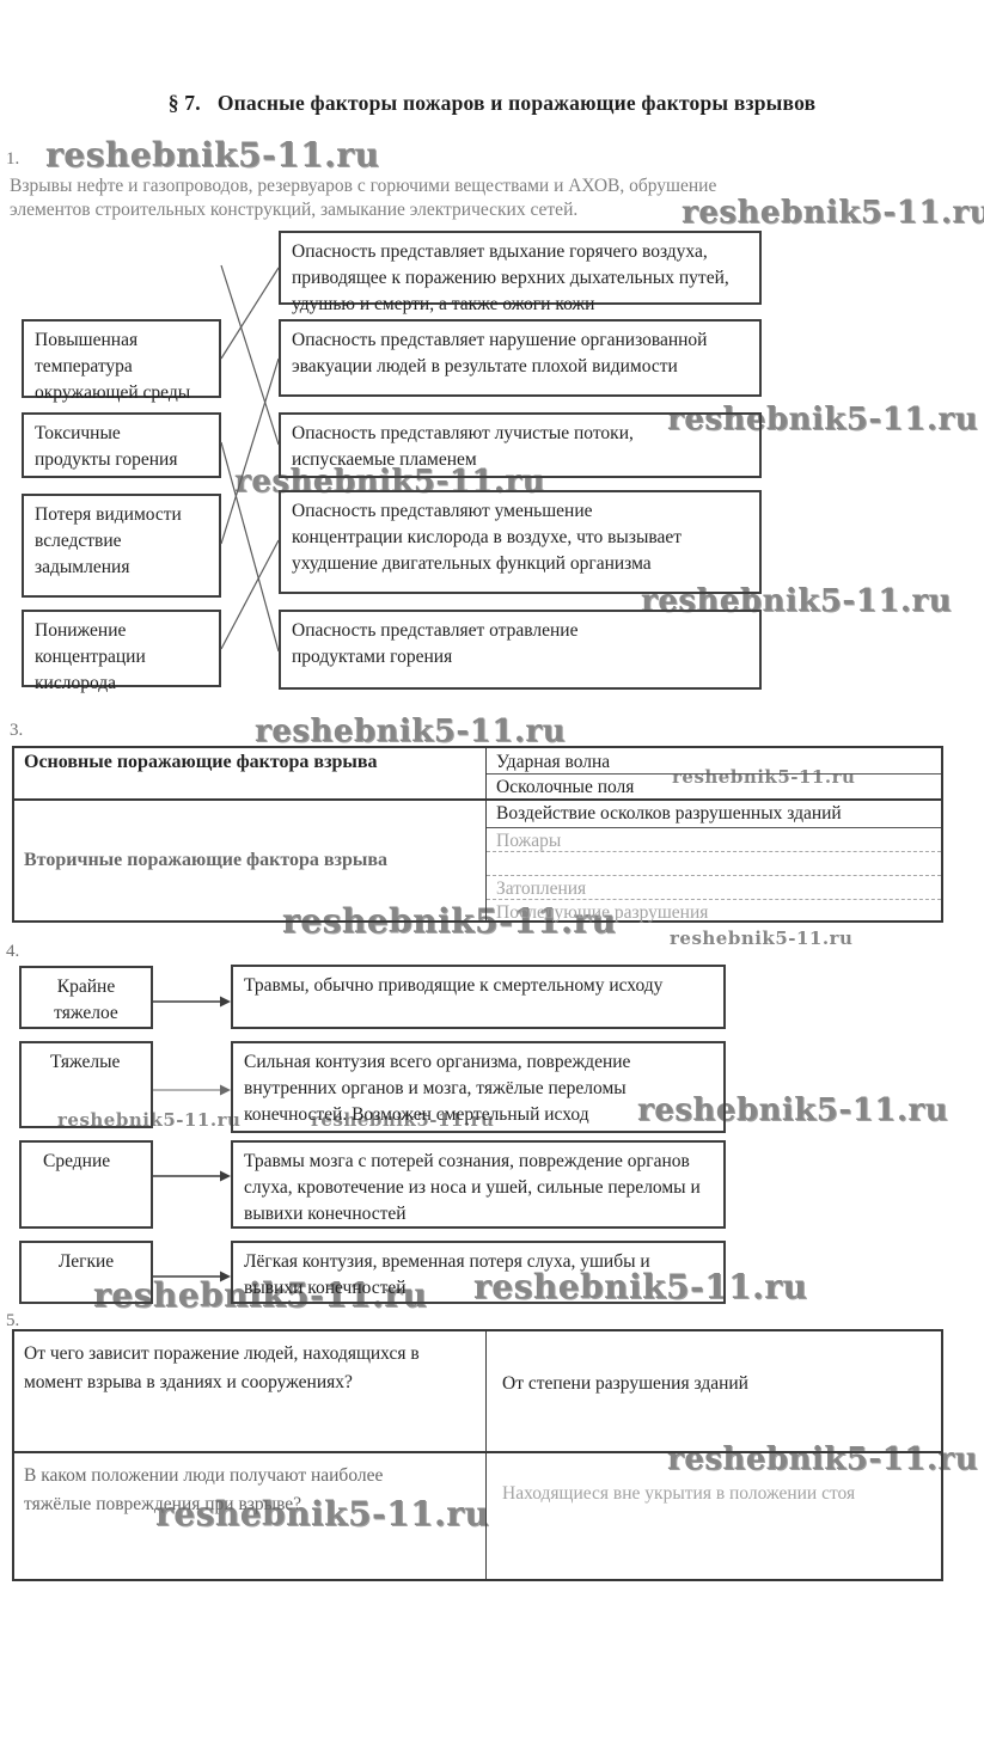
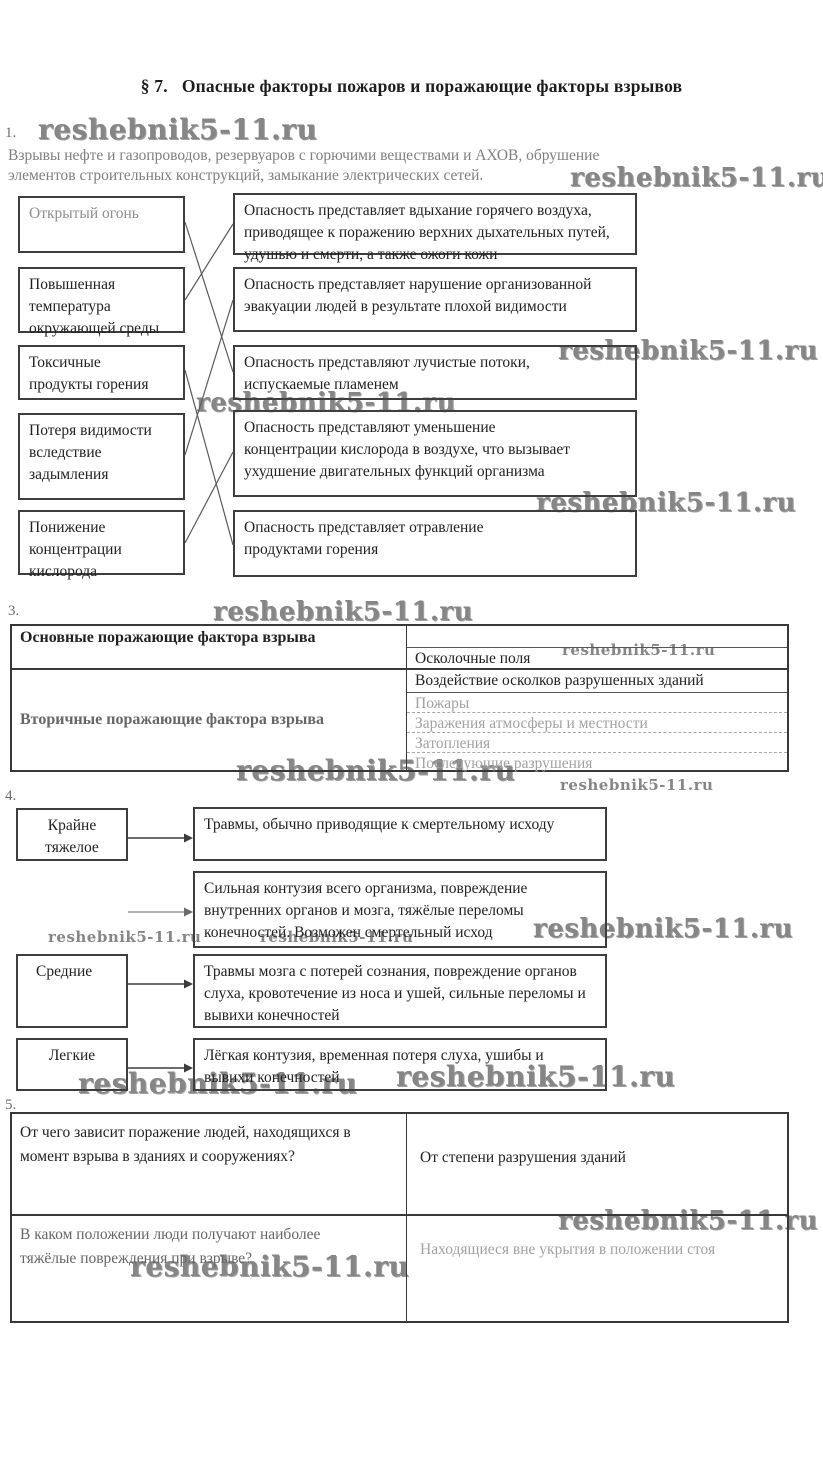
  § 7. Опасные факторы пожаров и поражающие факторы взрывов
  1.
  Взрывы нефте и газопроводов, резервуаров с горючими веществами и АХОВ, обрушение элементов строительных конструкций, замыкание электрических сетей.
  reshebnik5-11.ru
  reshebnik5-11.ru
  reshebnik5-11.ru
  reshebnik5-11.ru
  reshebnik5-11.ru
  reshebnik5-11.ru
  reshebnik5-11.ru
  reshebnik5-11.ru
  reshebnik5-11.ru
  reshebnik5-11.ru
  reshebnik5-11.ru
  reshebnik5-11.ru
  reshebnik5-11.ru
  reshebnik5-11.ru
  reshebnik5-11.ru
  reshebnik5-11.ru
+ Открытый огонь
  Повышенная температура окружающей среды
  Токсичные продукты горения
  Потеря видимости вследствие задымления
  Понижение концентрации кислорода
  Опасность представляет вдыхание горячего воздуха, приводящее к поражению верхних дыхательных путей, удушью и смерти, а также ожоги кожи
  Опасность представляет нарушение организованной эвакуации людей в результате плохой видимости
  Опасность представляют лучистые потоки, испускаемые пламенем
  Опасность представляют уменьшение концентрации кислорода в воздухе, что вызывает ухудшение двигательных функций организма
  Опасность представляет отравление продуктами горения
  3.
  Основные поражающие фактора взрыва
  Вторичные поражающие фактора взрыва
- Ударная волна
  Осколочные поля
  Воздействие осколков разрушенных зданий
  Пожары
+ Заражения атмосферы и местности
  Затопления
  Последующие разрушения
  4.
  Крайне тяжелое
- Тяжелые
  Средние
  Легкие
  Травмы, обычно приводящие к смертельному исходу
  Сильная контузия всего организма, повреждение внутренних органов и мозга, тяжёлые переломы конечностей. Возможен смертельный исход
  Травмы мозга с потерей сознания, повреждение органов слуха, кровотечение из носа и ушей, сильные переломы и вывихи конечностей
  Лёгкая контузия, временная потеря слуха, ушибы и вывихи конечностей
  5.
  От чего зависит поражение людей, находящихся в момент взрыва в зданиях и сооружениях?
  От степени разрушения зданий
  В каком положении люди получают наиболее тяжёлые повреждения при взрыве?
  Находящиеся вне укрытия в положении стоя
